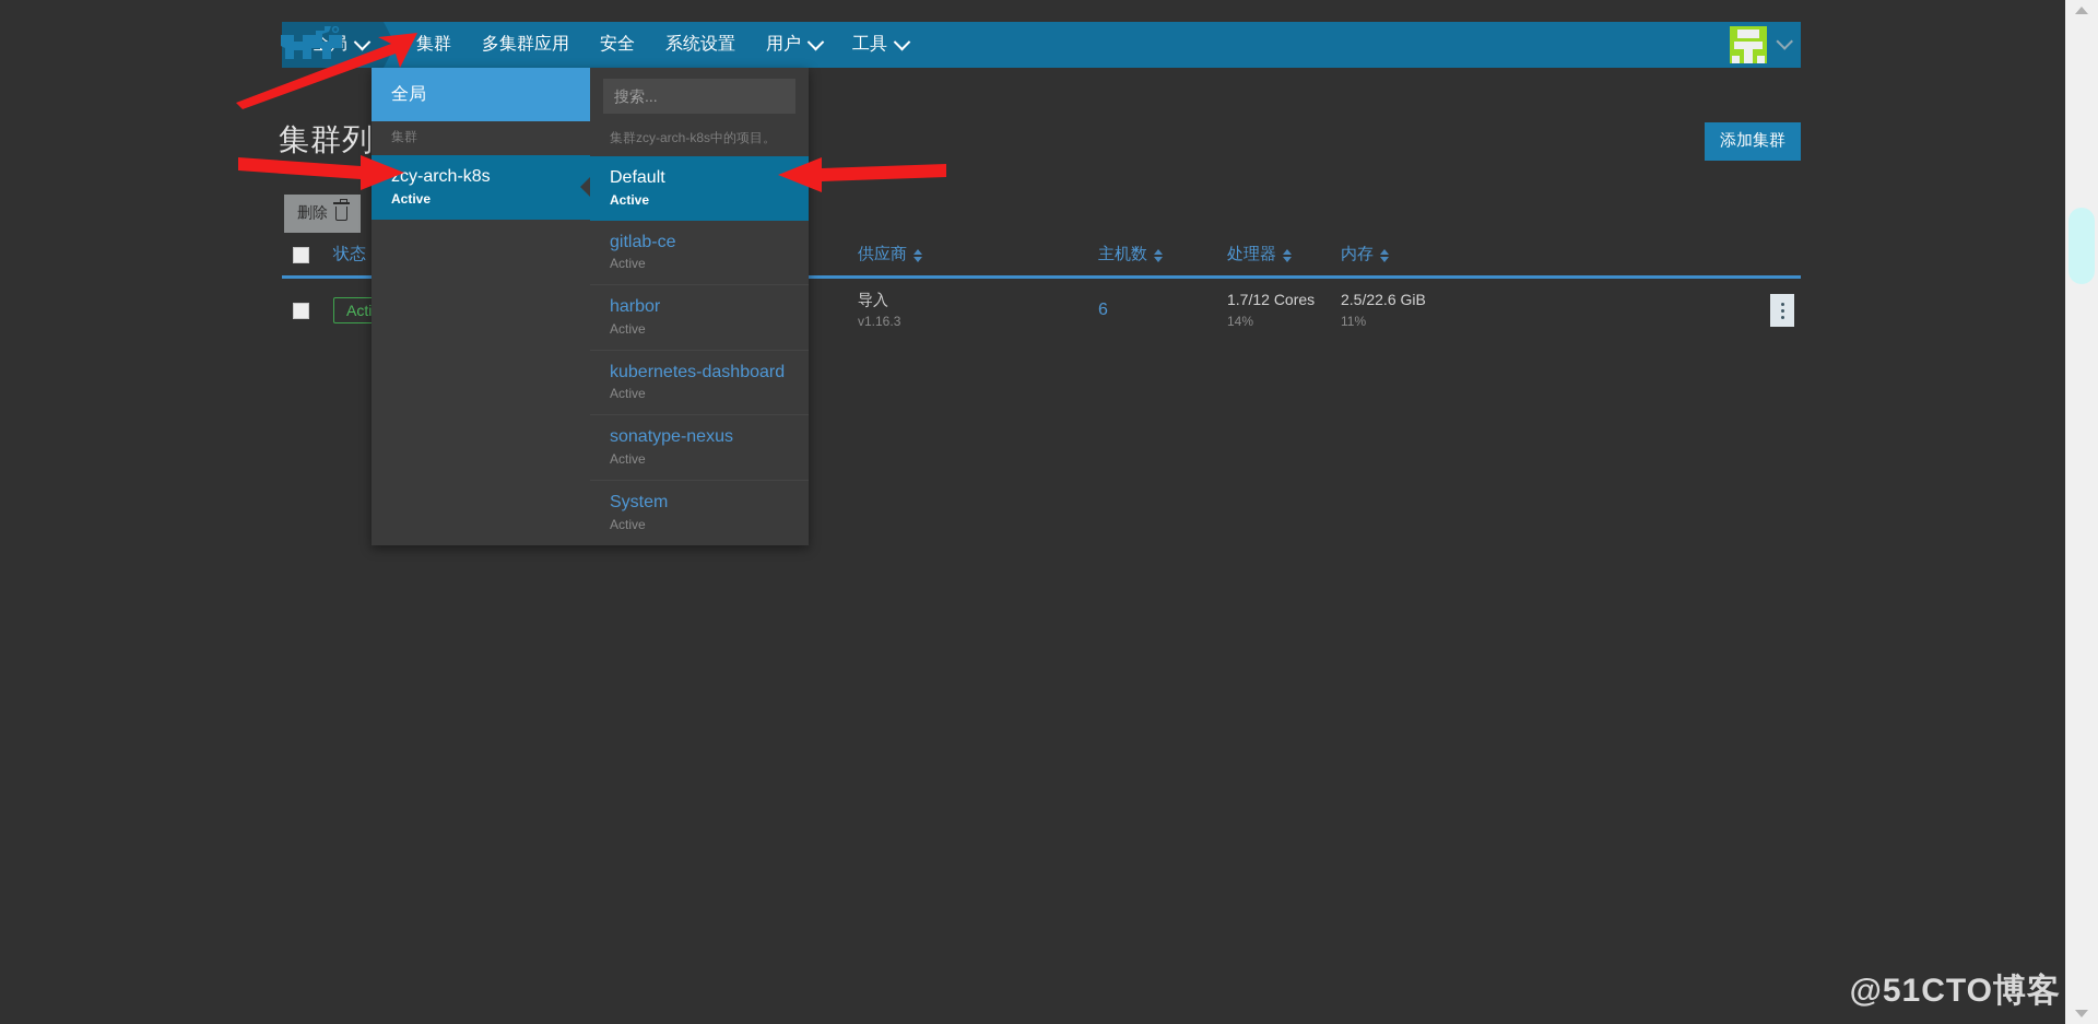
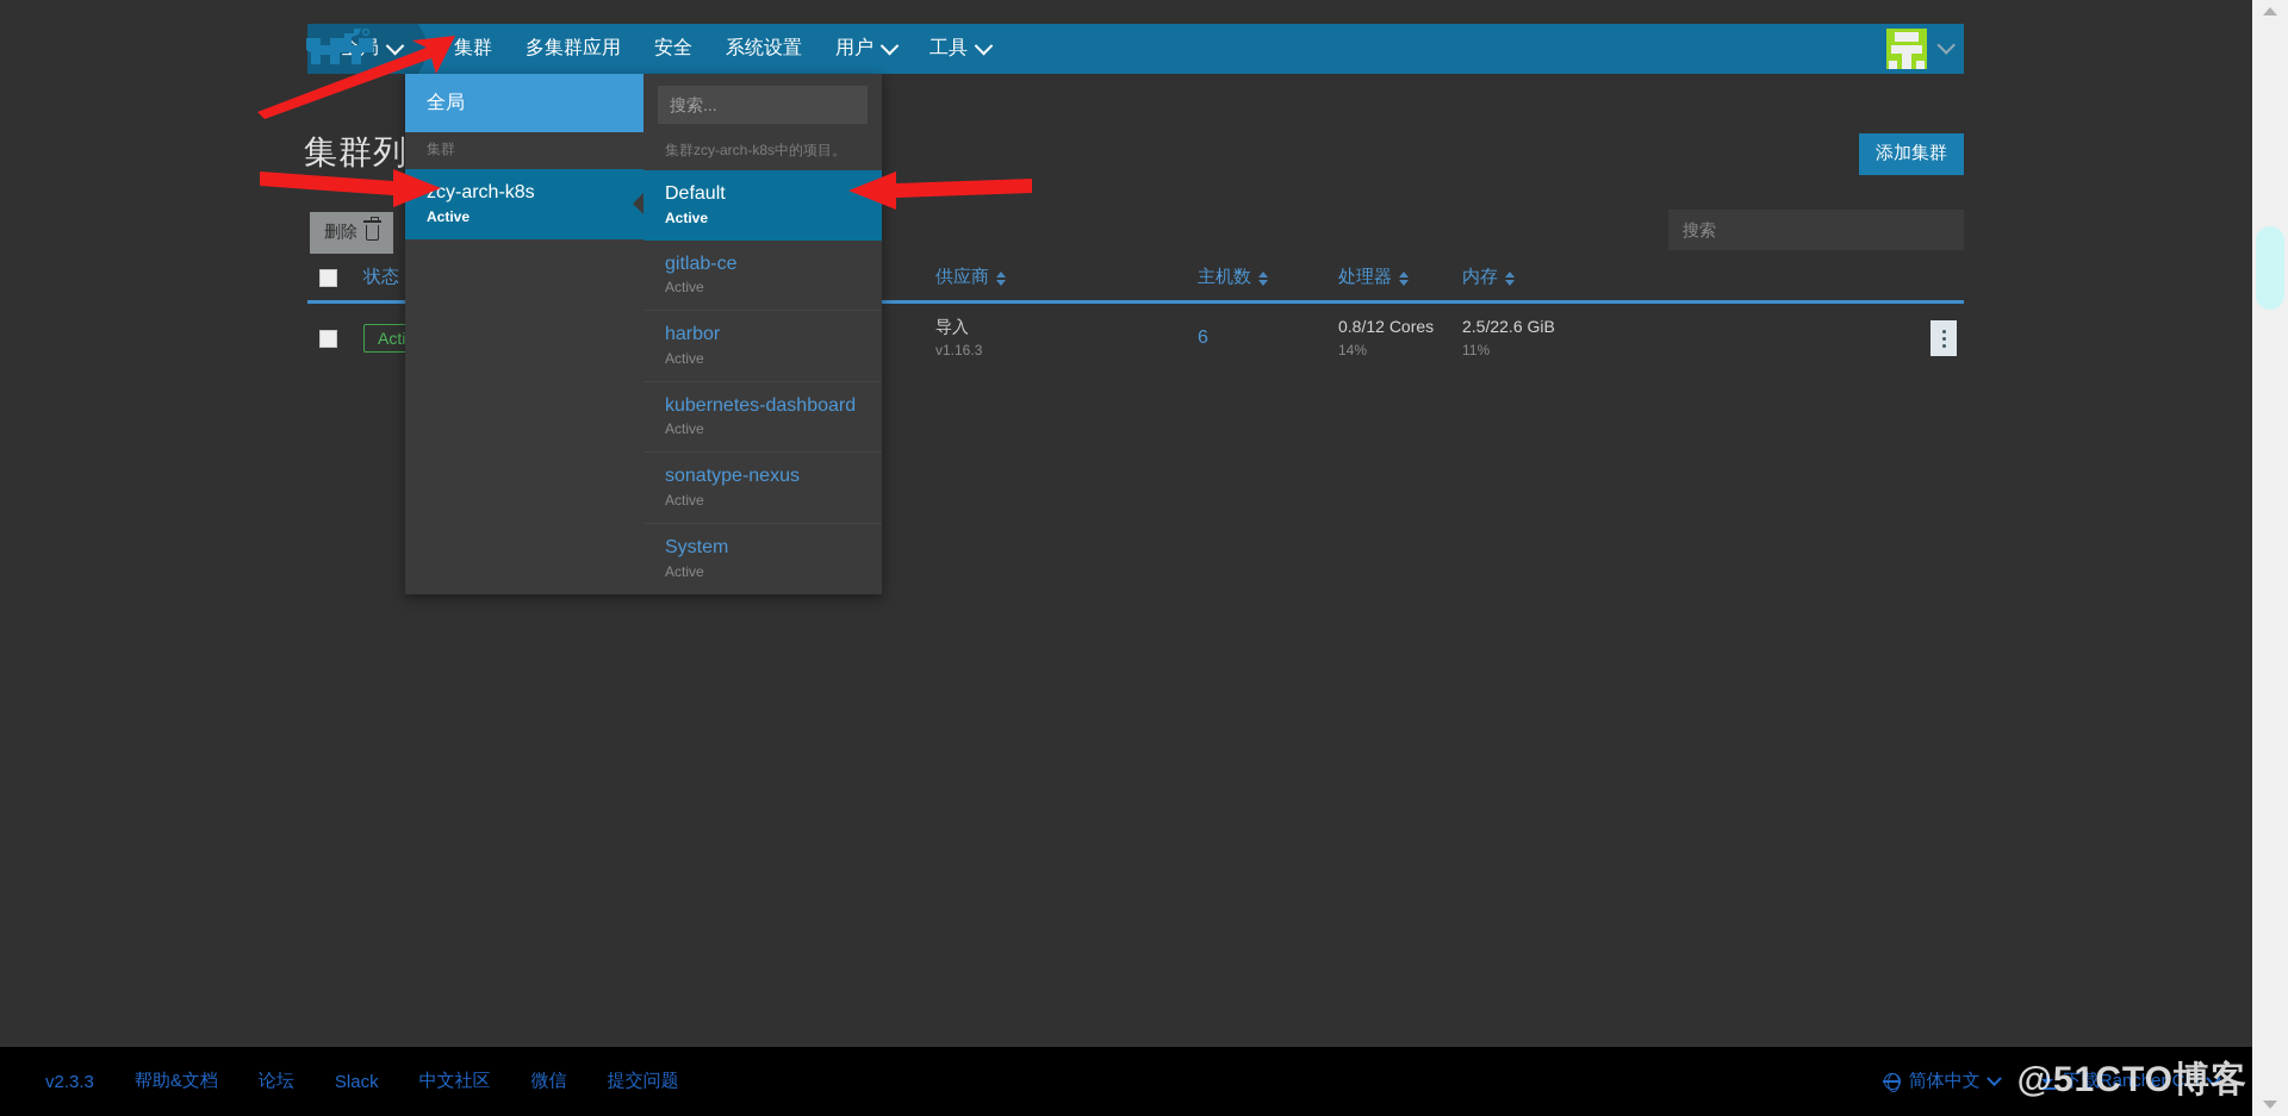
  集群
  多集群应用
  安全
  系统设置
  用户
  工具
  集群列
  添加集群
  删除
+ 搜索
  状态
  供应商
  主机数
  处理器
  内存
  导入
  v1.16.3
  6
- 1.7/12 Cores
+ 0.8/12 Cores
  14%
  2.5/22.6 GiB
  11%
  全局
  集群
  zcy-arch-k8s
  Active
  搜索...
  集群zcy-arch-k8s中的项目。
  Default
  Active
  gitlab-ce
  Active
  harbor
  Active
  kubernetes-dashboard
  Active
  sonatype-nexus
  Active
  System
  Active
+ v2.3.3
+ 帮助&文档
+ 论坛
+ Slack
+ 中文社区
+ 微信
+ 提交问题
+ 简体中文
+ 下载Rancher CLI
  @51CTO博客
